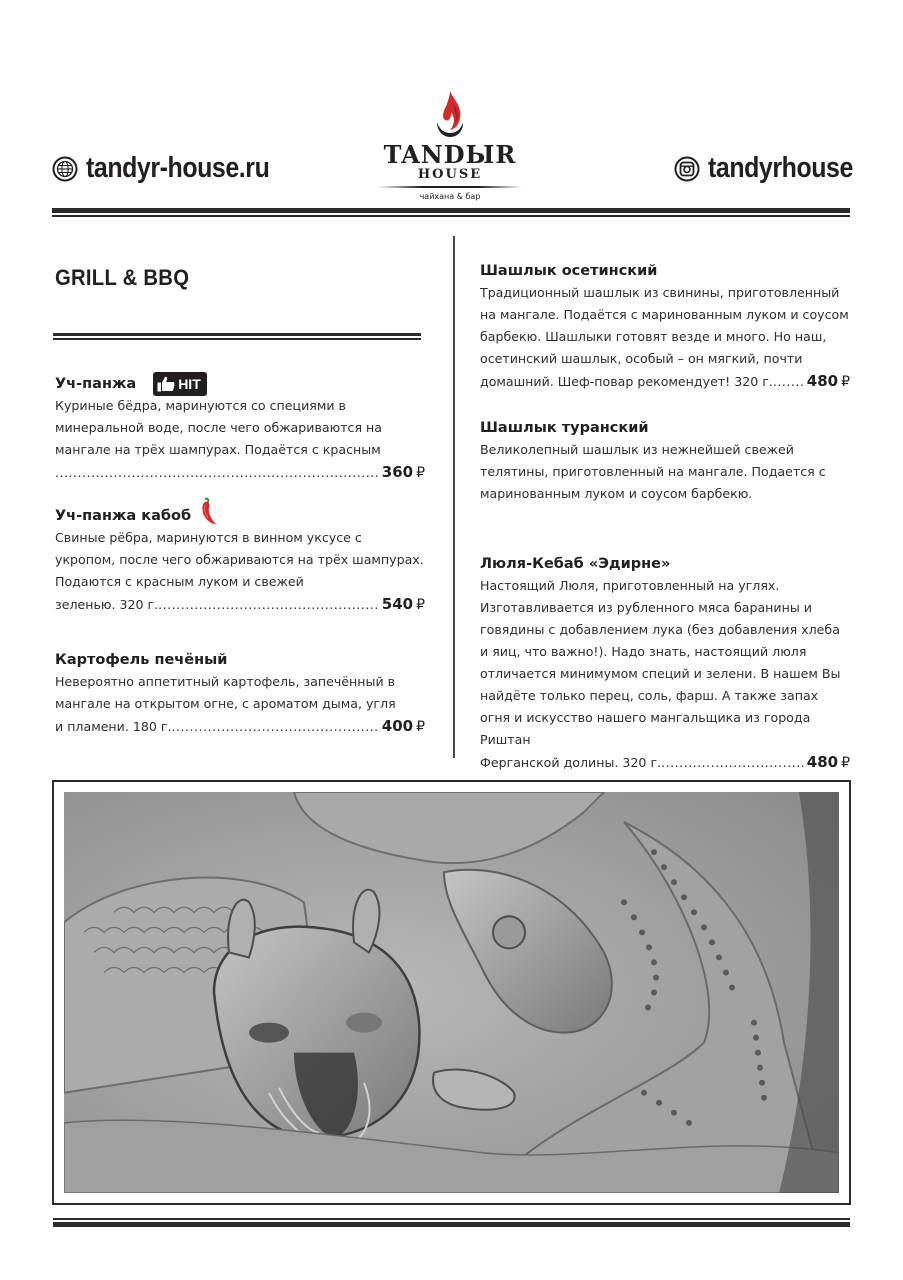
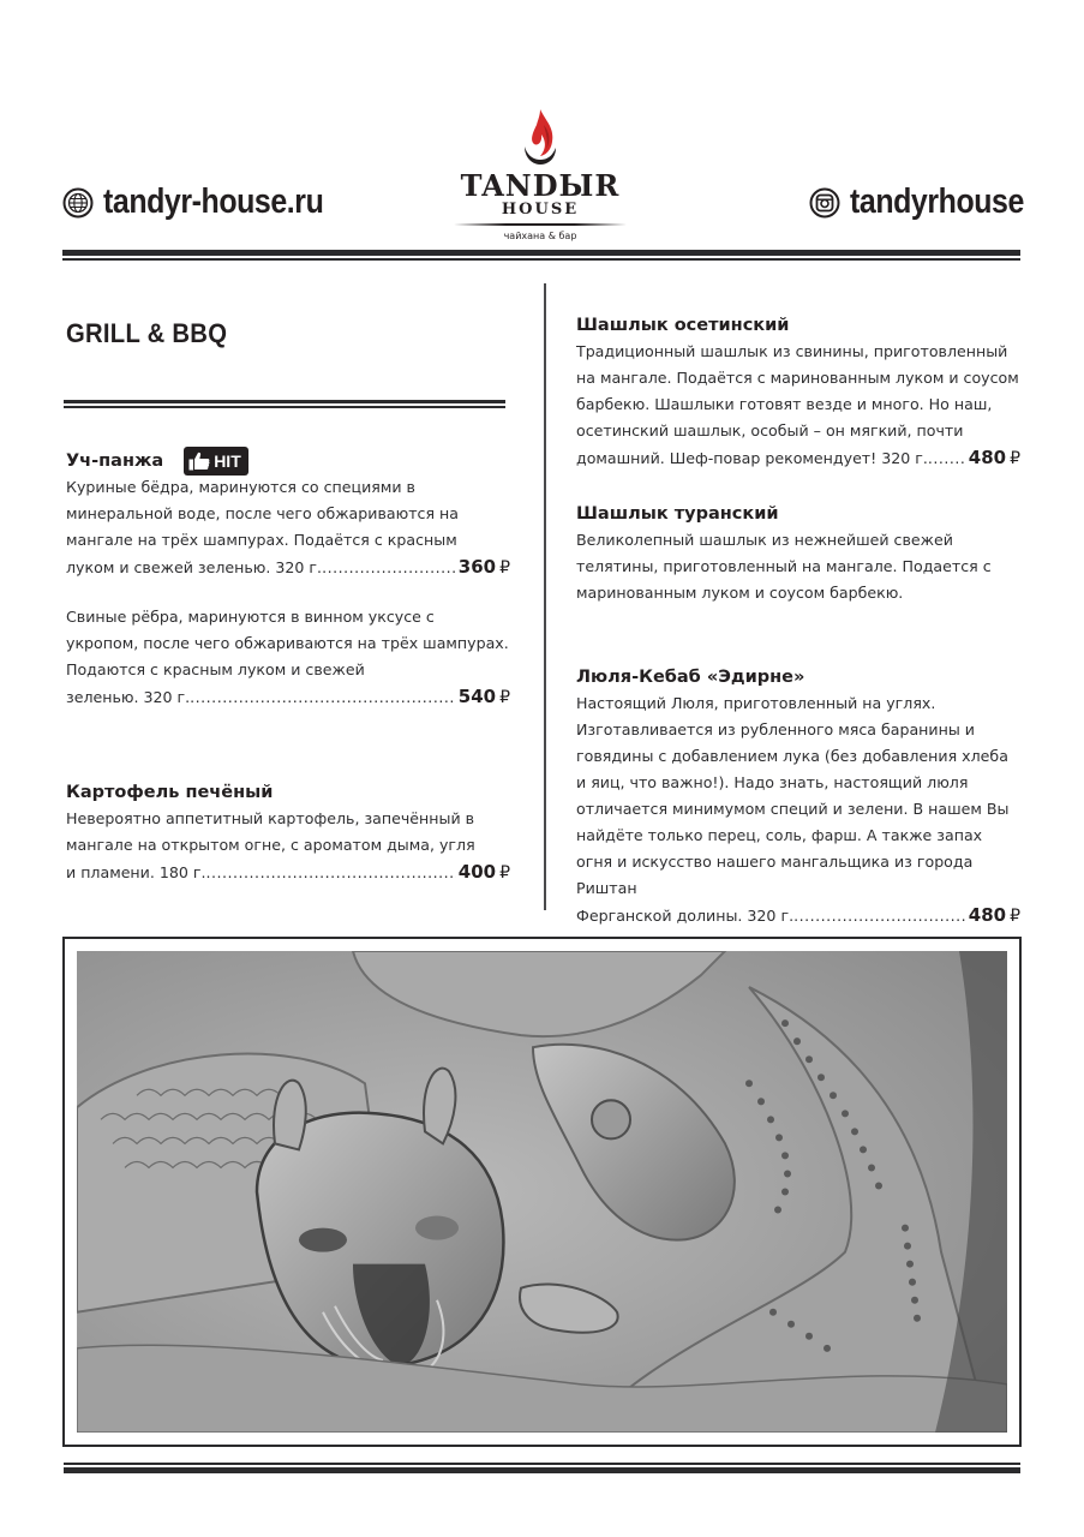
  tandyr-house.ru
  TANDЫR
  HOUSE
  чайхана & бар
  tandyrhouse
  GRILL & BBQ
  Уч-панжа
  HIT
  Куриные бёдра, маринуются со специями в минеральной воде, после чего обжариваются на мангале на трёх шампурах. Подаётся с красным
+ луком и свежей зеленью. 320 г.
  360 ₽
- Уч-панжа кабоб
  Свиные рёбра, маринуются в винном уксусе с укропом, после чего обжариваются на трёх шампурах. Подаются с красным луком и свежей
  зеленью. 320 г.
  540 ₽
  Картофель печёный
  Невероятно аппетитный картофель, запечённый в мангале на открытом огне, с ароматом дыма, угля
  и пламени. 180 г.
  400 ₽
  Шашлык осетинский
  Традиционный шашлык из свинины, приготовленный на мангале. Подаётся с маринованным луком и соусом барбекю. Шашлыки готовят везде и много. Но наш, осетинский шашлык, особый – он мягкий, почти
  домашний. Шеф-повар рекомендует! 320 г.
  480 ₽
  Шашлык туранский
  Великолепный шашлык из нежнейшей свежей телятины, приготовленный на мангале. Подается с маринованным луком и соусом барбекю.
  Люля-Кебаб «Эдирне»
  Настоящий Люля, приготовленный на углях. Изготавливается из рубленного мяса баранины и говядины с добавлением лука (без добавления хлеба и яиц, что важно!). Надо знать, настоящий люля отличается минимумом специй и зелени. В нашем Вы найдёте только перец, соль, фарш. А также запах огня и искусство нашего мангальщика из города Риштан
  Ферганской долины. 320 г.
  480 ₽
